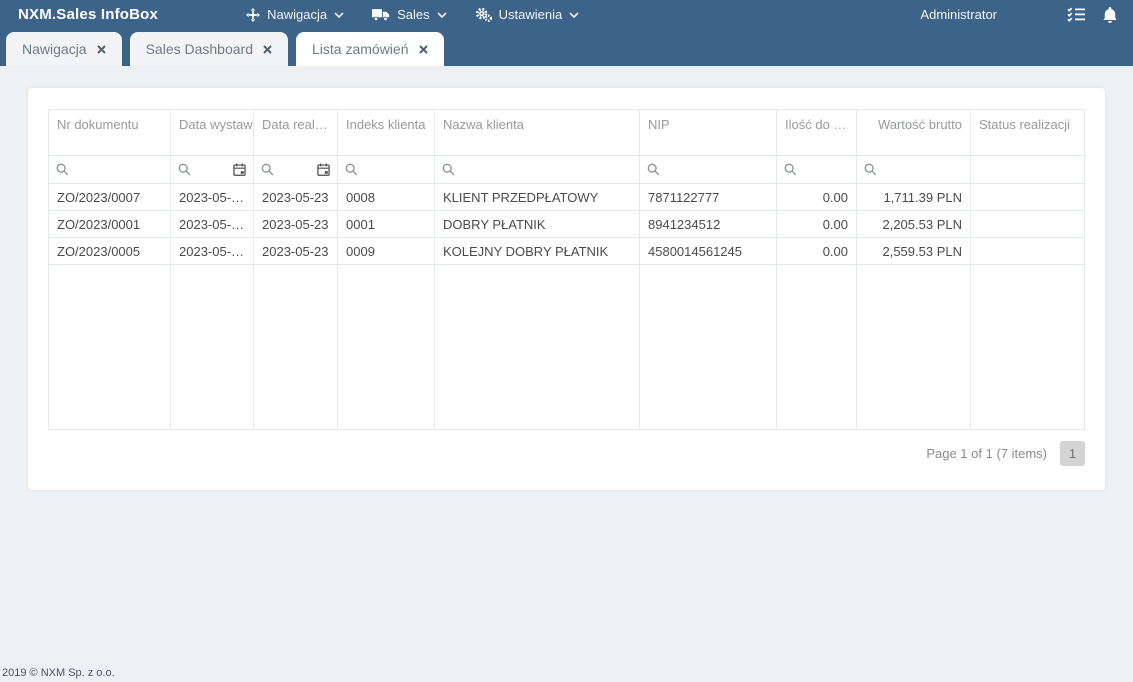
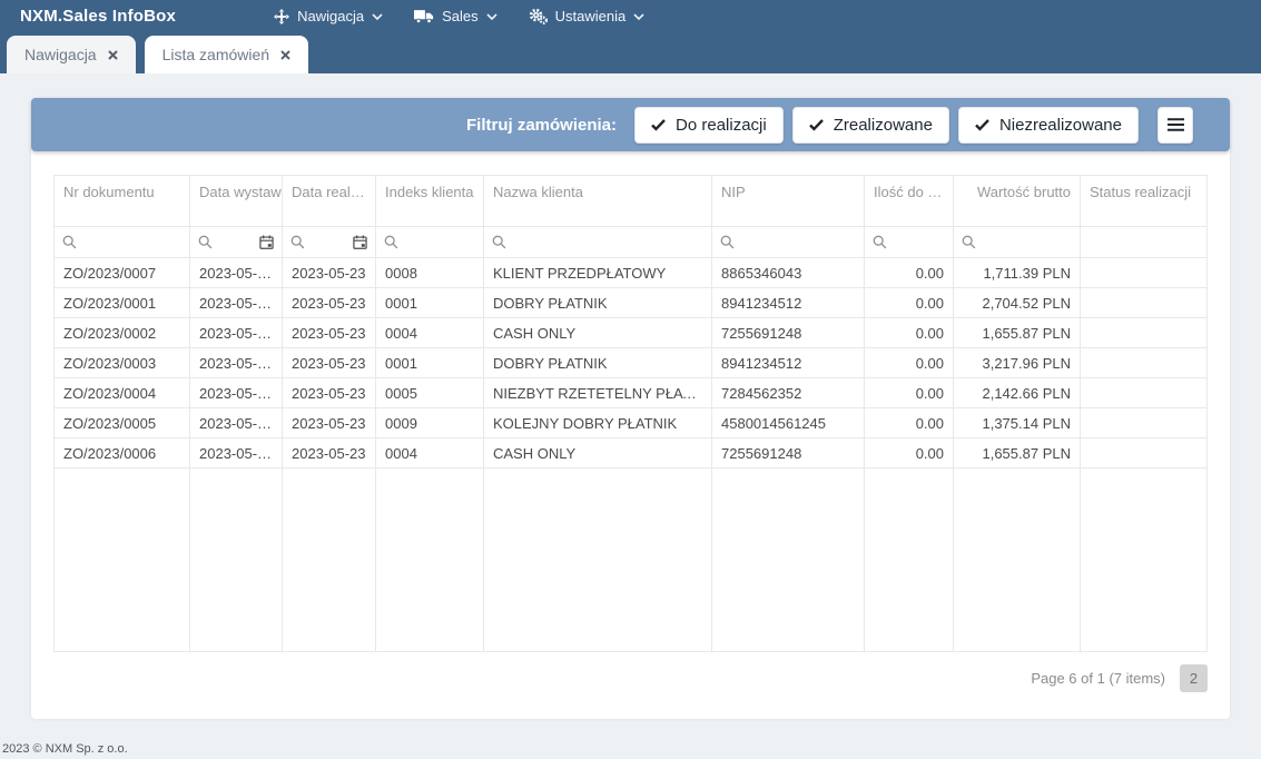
  NXM.Sales InfoBox
  Nawigacja
  Sales
  Ustawienia
- Administrator
  Nawigacja
- Sales Dashboard
  Lista zamówień
+ Filtruj zamówienia:
+ Do realizacji
+ Zrealizowane
+ Niezrealizowane
  Nr dokumentu	Data wystaw	Data realizac	Indeks klienta	Nazwa klienta	NIP	Ilość do real	Wartość brutto	Status realizacji
- ZO/2023/0007	2023-05-23	2023-05-23	0008	KLIENT PRZEDPŁATOWY	7871122777	0.00	1,711.39 PLN
+ ZO/2023/0007	2023-05-23	2023-05-23	0008	KLIENT PRZEDPŁATOWY	8865346043	0.00	1,711.39 PLN
- ZO/2023/0001	2023-05-23	2023-05-23	0001	DOBRY PŁATNIK	8941234512	0.00	2,205.53 PLN
+ ZO/2023/0001	2023-05-23	2023-05-23	0001	DOBRY PŁATNIK	8941234512	0.00	2,704.52 PLN
+ ZO/2023/0002	2023-05-23	2023-05-23	0004	CASH ONLY	7255691248	0.00	1,655.87 PLN
+ ZO/2023/0003	2023-05-23	2023-05-23	0001	DOBRY PŁATNIK	8941234512	0.00	3,217.96 PLN
+ ZO/2023/0004	2023-05-23	2023-05-23	0005	NIEZBYT RZETETELNY PŁATNIK	7284562352	0.00	2,142.66 PLN
- ZO/2023/0005	2023-05-23	2023-05-23	0009	KOLEJNY DOBRY PŁATNIK	4580014561245	0.00	2,559.53 PLN
+ ZO/2023/0005	2023-05-23	2023-05-23	0009	KOLEJNY DOBRY PŁATNIK	4580014561245	0.00	1,375.14 PLN
+ ZO/2023/0006	2023-05-23	2023-05-23	0004	CASH ONLY	7255691248	0.00	1,655.87 PLN
- Page 1 of 1 (7 items)
+ Page 6 of 1 (7 items)
- 1
+ 2
- 2019 © NXM Sp. z o.o.
+ 2023 © NXM Sp. z o.o.
